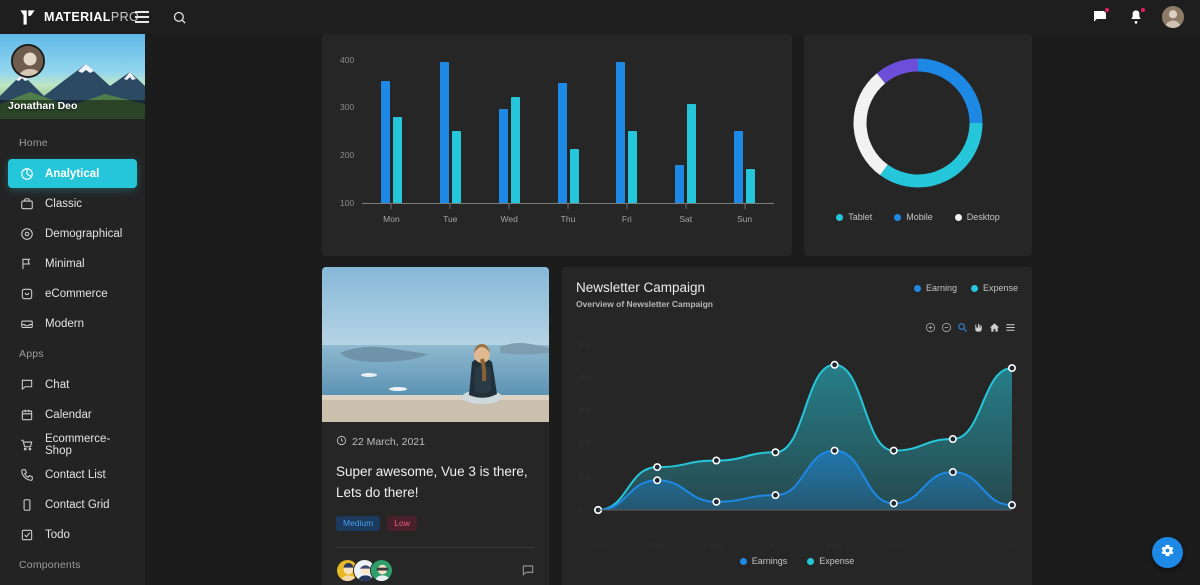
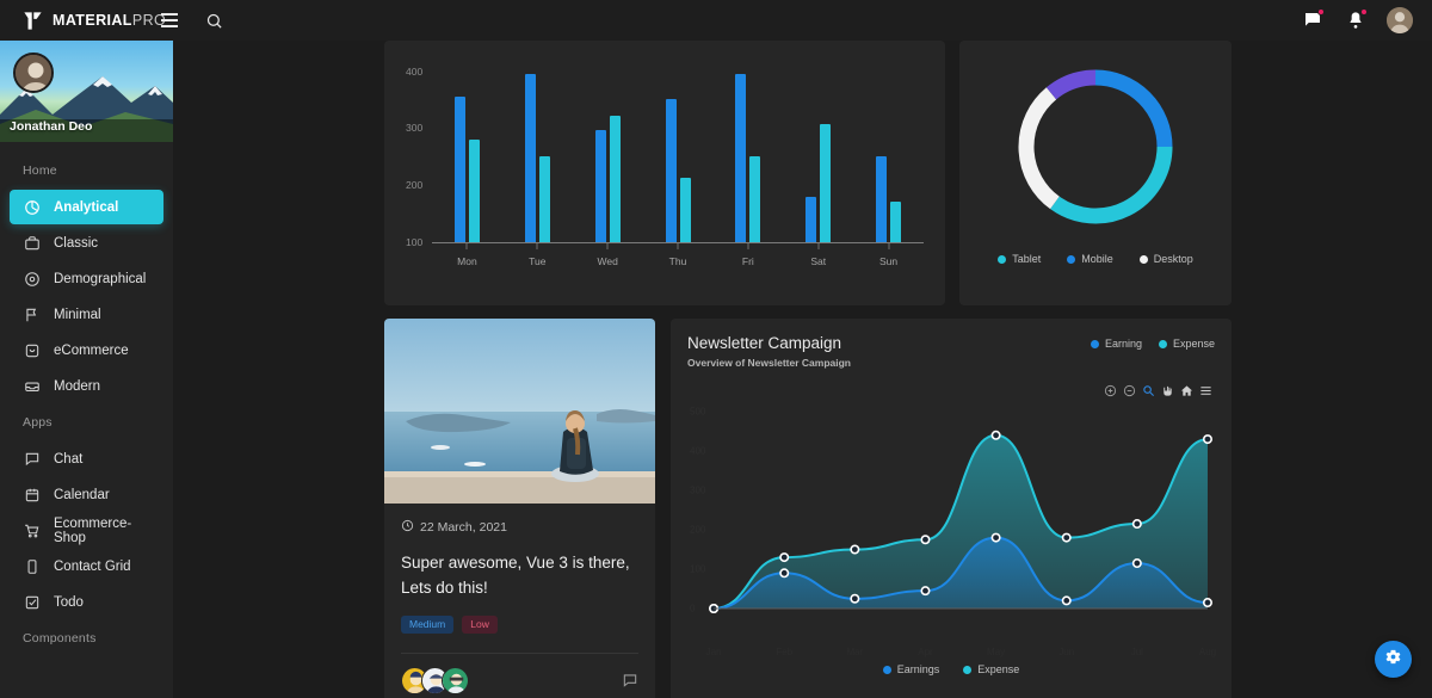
  MATERIALPR
  Jonathan Deo
  Home
  Analytical
  Classic
  Demographical
  Minimal
  eCommerce
  Modern
  Apps
  Chat
  Calendar
  Ecommerce-Shop
- Contact List
  Contact Grid
  Todo
  Components
  100
  200
  300
  400
  Mon
  Tue
  Wed
  Thu
  Fri
  Sat
  Sun
  Tablet
  Mobile
  Desktop
  22 March, 2021
- Super awesome, Vue 3 is there, Lets do there!
+ Super awesome, Vue 3 is there, Lets do this!
  Medium
  Low
  Newsletter Campaign
  Overview of Newsletter Campaign
  Earning
  Expense
  Earnings
  Expense
